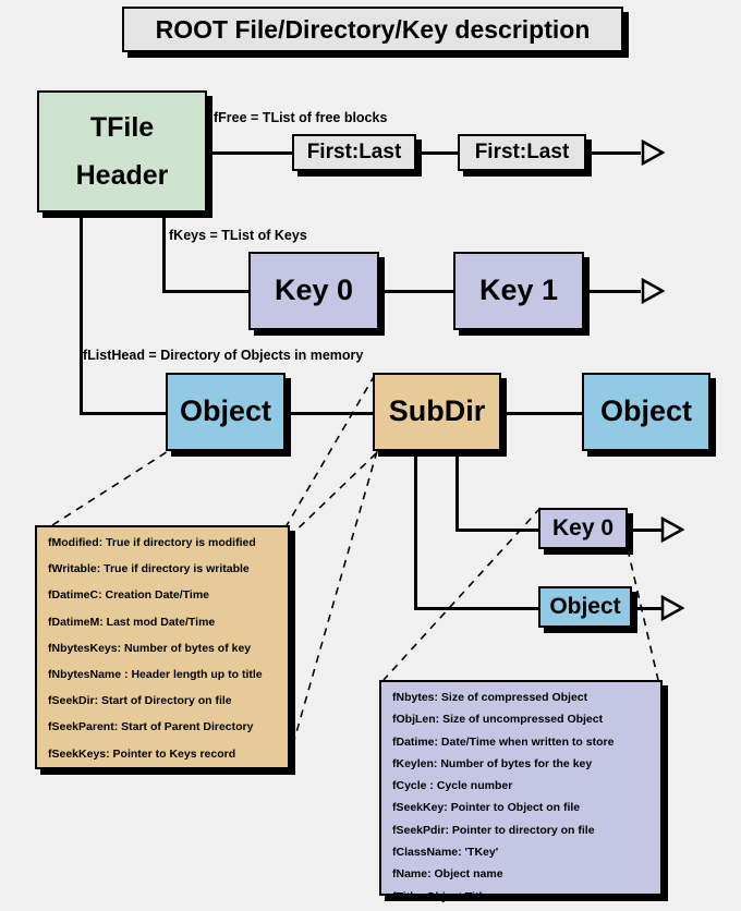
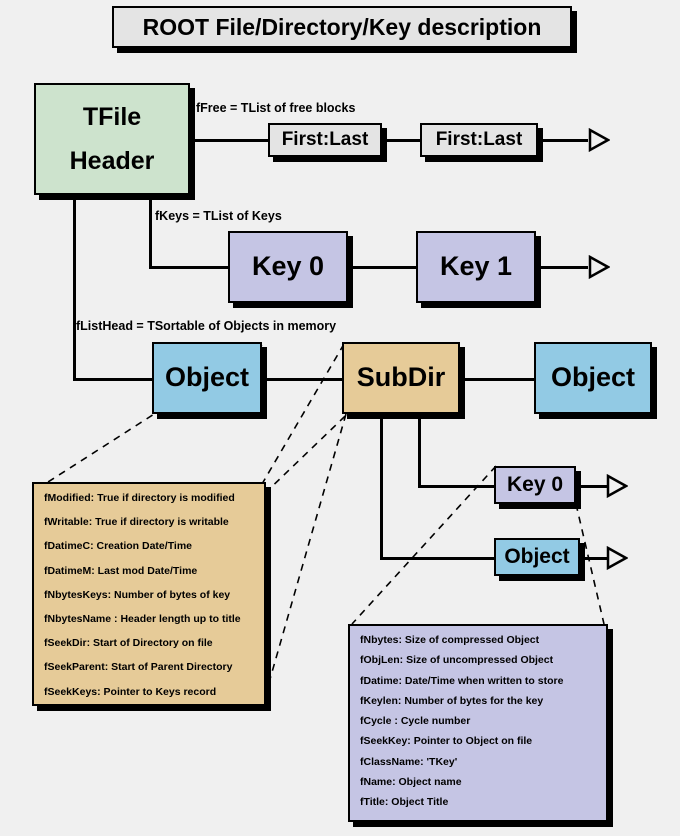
  ROOT File/Directory/Key description
  fFree = TList of free blocks
  fKeys = TList of Keys
- fListHead = Directory of Objects in memory
+ fListHead = TSortable of Objects in memory
  TFile
  Header
  First:Last
  First:Last
  Key 0
  Key 1
  Object
  SubDir
  Object
  Key 0
  Object
  fModified: True if directory is modified
  fWritable: True if directory is writable
  fDatimeC: Creation Date/Time
  fDatimeM: Last mod Date/Time
  fNbytesKeys: Number of bytes of key
  fNbytesName : Header length up to title
  fSeekDir: Start of Directory on file
  fSeekParent: Start of Parent Directory
  fSeekKeys: Pointer to Keys record
  fNbytes: Size of compressed Object
  fObjLen: Size of uncompressed Object
  fDatime: Date/Time when written to store
  fKeylen: Number of bytes for the key
  fCycle : Cycle number
  fSeekKey: Pointer to Object on file
- fSeekPdir: Pointer to directory on file
  fClassName: 'TKey'
  fName: Object name
  fTitle: Object Title
